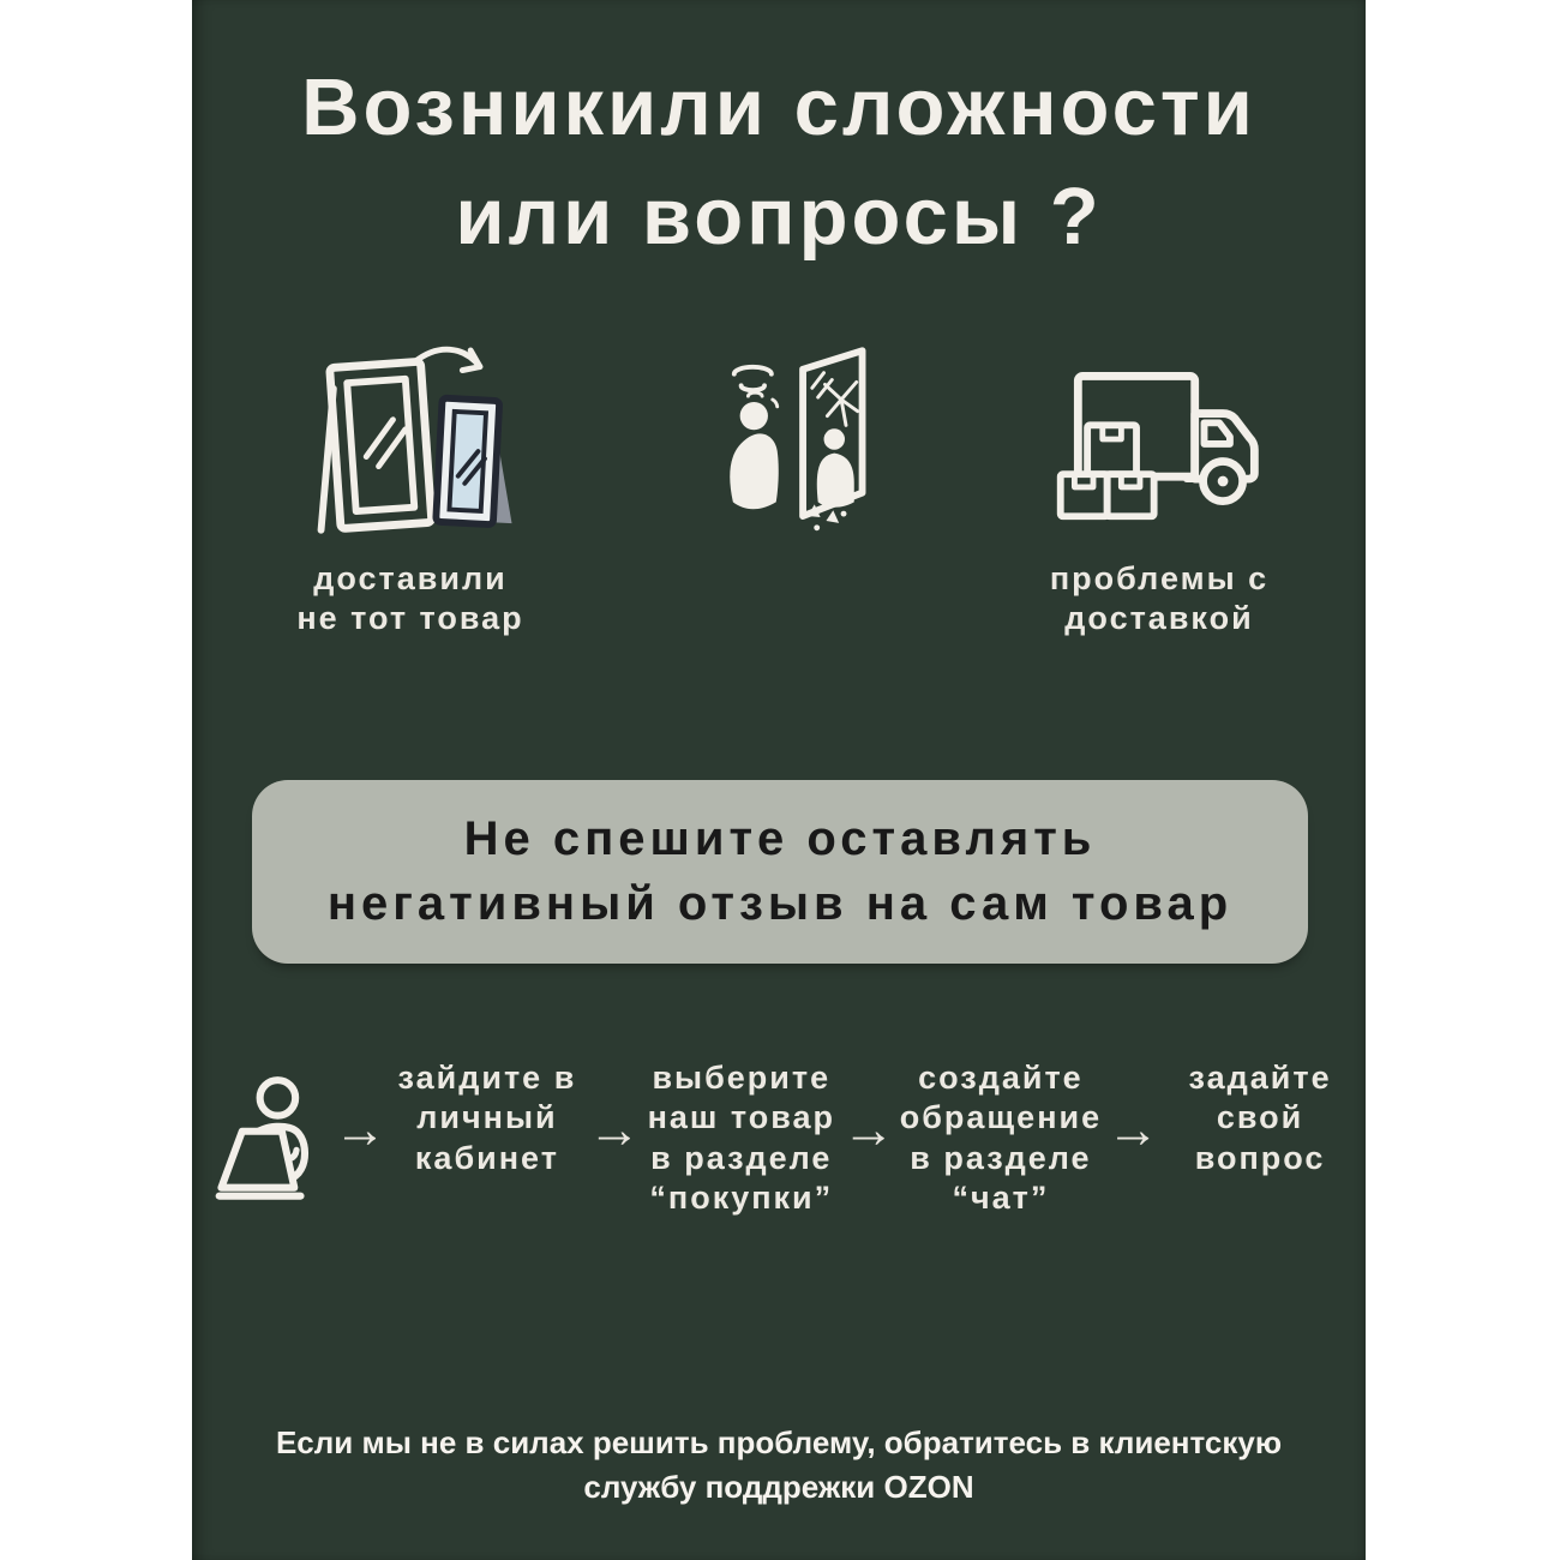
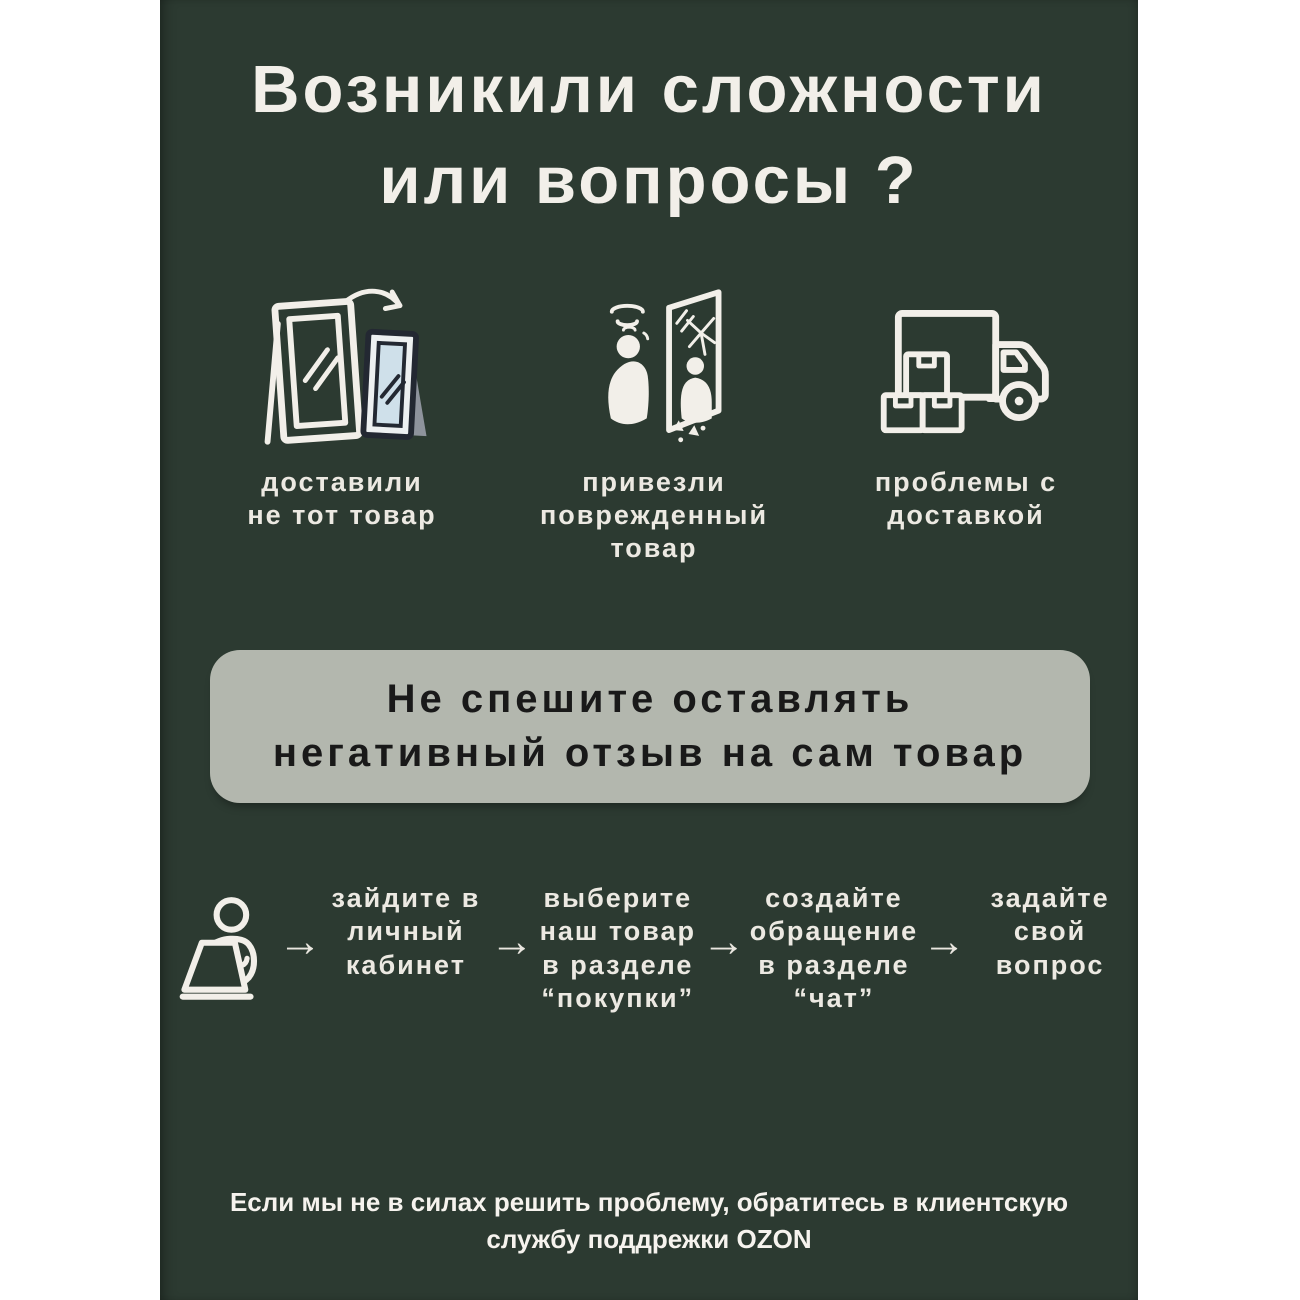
  Возникили сложности
  или вопросы ?
  доставили
  не тот товар
+ привезли
+ поврежденный
+ товар
  проблемы с
  доставкой
  Не спешите оставлять
  негативный отзыв на сам товар
  →
  зайдите в
  личный
  кабинет
  →
  выберите
  наш товар
  в разделе
  “покупки”
  →
  создайте
  обращение
  в разделе
  “чат”
  →
  задайте
  свой
  вопрос
  Если мы не в силах решить проблему, обратитесь в клиентскую
  службу поддрежки OZON
